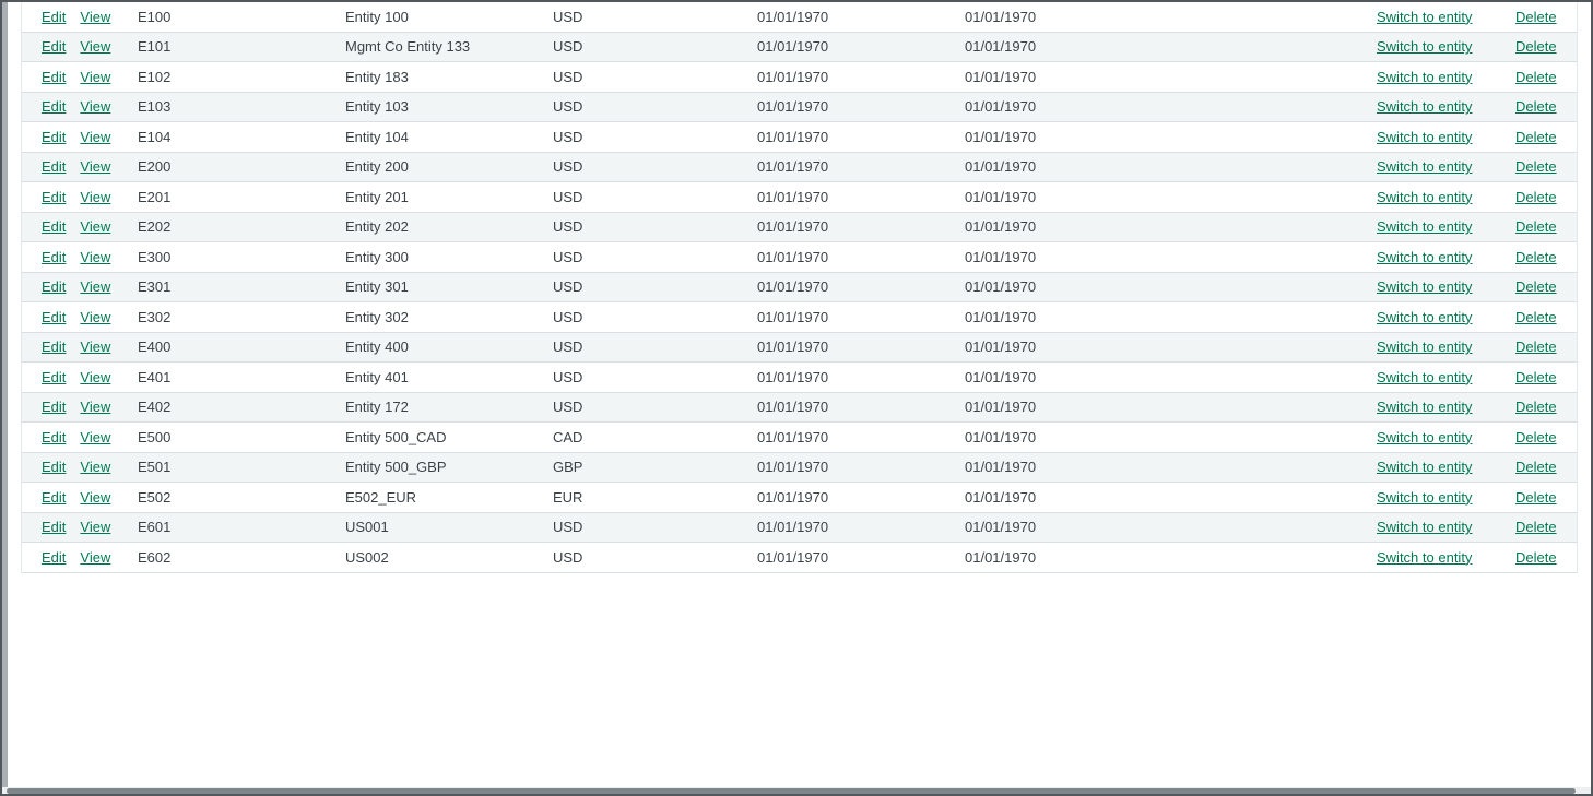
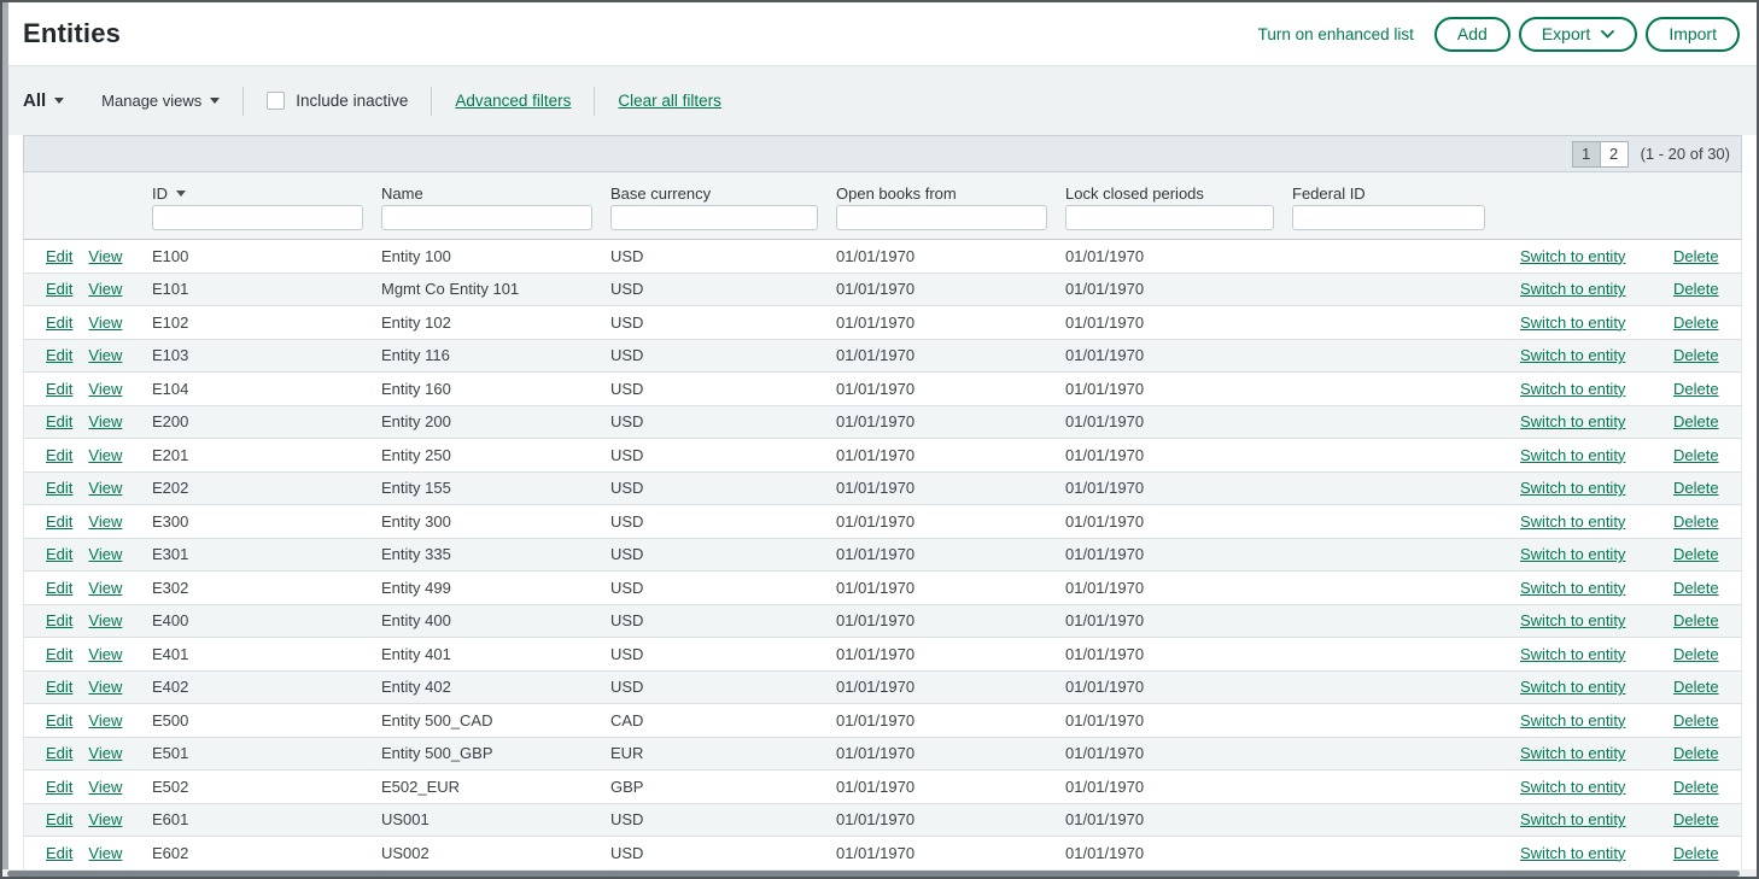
+ Entities
+ Turn on enhanced list
+ Add
+ Export
+ Import
+ All
+ Manage views
+ Include inactive
+ Advanced filters
+ Clear all filters
+ 1
+ 2
+ (1 - 20 of 30)
+ ID
+ Name
+ Base currency
+ Open books from
+ Lock closed periods
+ Federal ID
  Edit
  View
  E100
  Entity 100
  USD
  01/01/1970
  01/01/1970
  Switch to entity
  Delete
  Edit
  View
  E101
- Mgmt Co Entity 133
+ Mgmt Co Entity 101
  USD
  01/01/1970
  01/01/1970
  Switch to entity
  Delete
  Edit
  View
  E102
- Entity 183
+ Entity 102
  USD
  01/01/1970
  01/01/1970
  Switch to entity
  Delete
  Edit
  View
  E103
- Entity 103
+ Entity 116
  USD
  01/01/1970
  01/01/1970
  Switch to entity
  Delete
  Edit
  View
  E104
- Entity 104
+ Entity 160
  USD
  01/01/1970
  01/01/1970
  Switch to entity
  Delete
  Edit
  View
  E200
  Entity 200
  USD
  01/01/1970
  01/01/1970
  Switch to entity
  Delete
  Edit
  View
  E201
- Entity 201
+ Entity 250
  USD
  01/01/1970
  01/01/1970
  Switch to entity
  Delete
  Edit
  View
  E202
- Entity 202
+ Entity 155
  USD
  01/01/1970
  01/01/1970
  Switch to entity
  Delete
  Edit
  View
  E300
  Entity 300
  USD
  01/01/1970
  01/01/1970
  Switch to entity
  Delete
  Edit
  View
  E301
- Entity 301
+ Entity 335
  USD
  01/01/1970
  01/01/1970
  Switch to entity
  Delete
  Edit
  View
  E302
- Entity 302
+ Entity 499
  USD
  01/01/1970
  01/01/1970
  Switch to entity
  Delete
  Edit
  View
  E400
  Entity 400
  USD
  01/01/1970
  01/01/1970
  Switch to entity
  Delete
  Edit
  View
  E401
  Entity 401
  USD
  01/01/1970
  01/01/1970
  Switch to entity
  Delete
  Edit
  View
  E402
- Entity 172
+ Entity 402
  USD
  01/01/1970
  01/01/1970
  Switch to entity
  Delete
  Edit
  View
  E500
  Entity 500_CAD
  CAD
  01/01/1970
  01/01/1970
  Switch to entity
  Delete
  Edit
  View
  E501
  Entity 500_GBP
- GBP
+ EUR
  01/01/1970
  01/01/1970
  Switch to entity
  Delete
  Edit
  View
  E502
  E502_EUR
- EUR
+ GBP
  01/01/1970
  01/01/1970
  Switch to entity
  Delete
  Edit
  View
  E601
  US001
  USD
  01/01/1970
  01/01/1970
  Switch to entity
  Delete
  Edit
  View
  E602
  US002
  USD
  01/01/1970
  01/01/1970
  Switch to entity
  Delete
